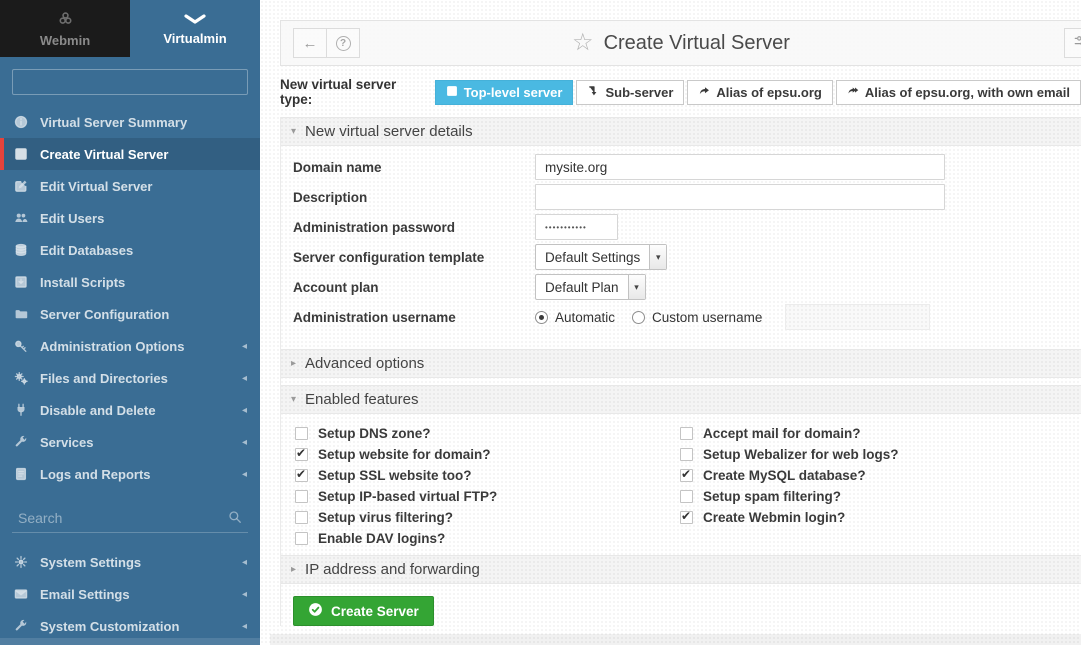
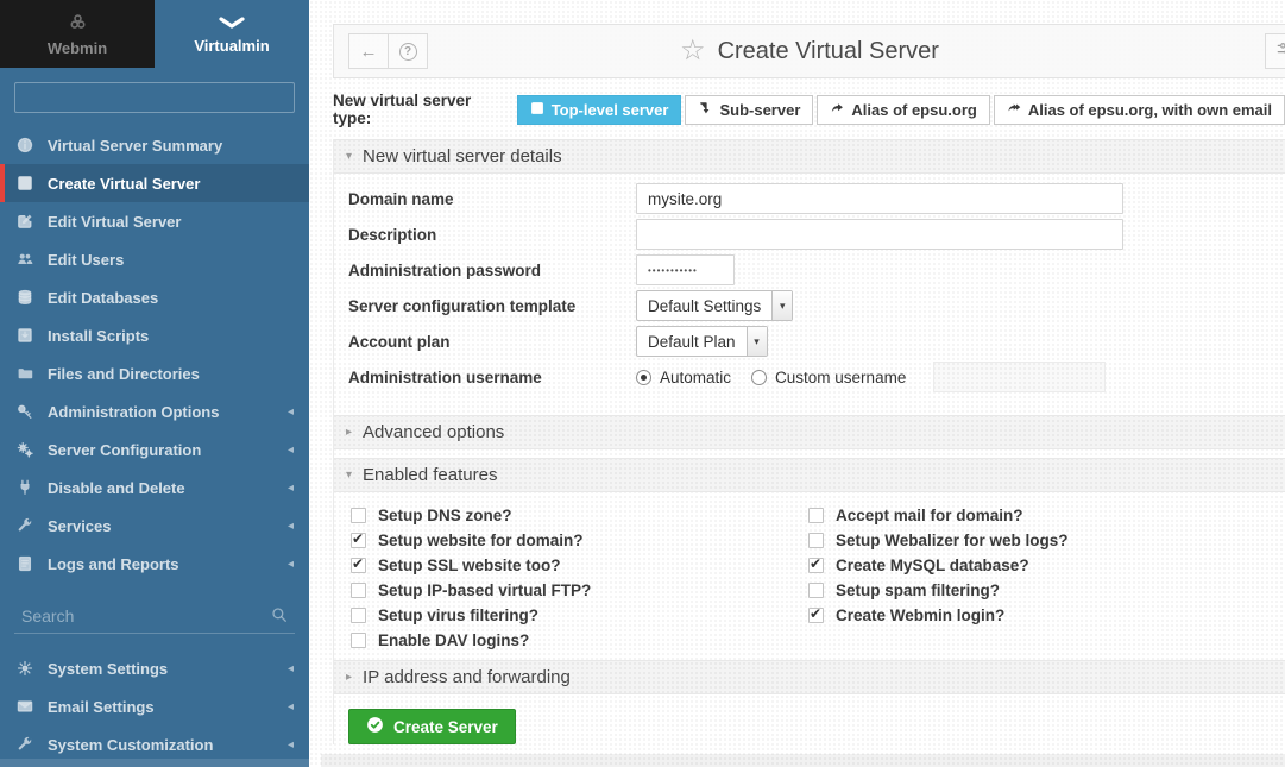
  Webmin
  Virtualmin
  Virtual Server Summary
  Create Virtual Server
  Edit Virtual Server
  Edit Users
  Edit Databases
  Install Scripts
- Server Configuration
+ Files and Directories
  Administration Options
  ◂
- Files and Directories
+ Server Configuration
  ◂
  Disable and Delete
  ◂
  Services
  ◂
  Logs and Reports
  ◂
  Search
  System Settings
  ◂
  Email Settings
  ◂
  System Customization
  ◂
  ←
  ?
  ☆
  Create Virtual Server
  New virtual server type:
  Top-level server
  Sub-server
  Alias of epsu.org
  Alias of epsu.org, with own email
  ▾
  New virtual server details
  Domain name
  mysite.org
  Description
  Administration password
  •••••••••••
  Server configuration template
  Default Settings
  ▾
  Account plan
  Default Plan
  ▾
  Administration username
  Automatic
  Custom username
  ▸
  Advanced options
  ▾
  Enabled features
  Setup DNS zone?
  Setup website for domain?
  Setup SSL website too?
  Setup IP-based virtual FTP?
  Setup virus filtering?
  Enable DAV logins?
  Accept mail for domain?
  Setup Webalizer for web logs?
  Create MySQL database?
  Setup spam filtering?
  Create Webmin login?
  ▸
  IP address and forwarding
  Create Server
